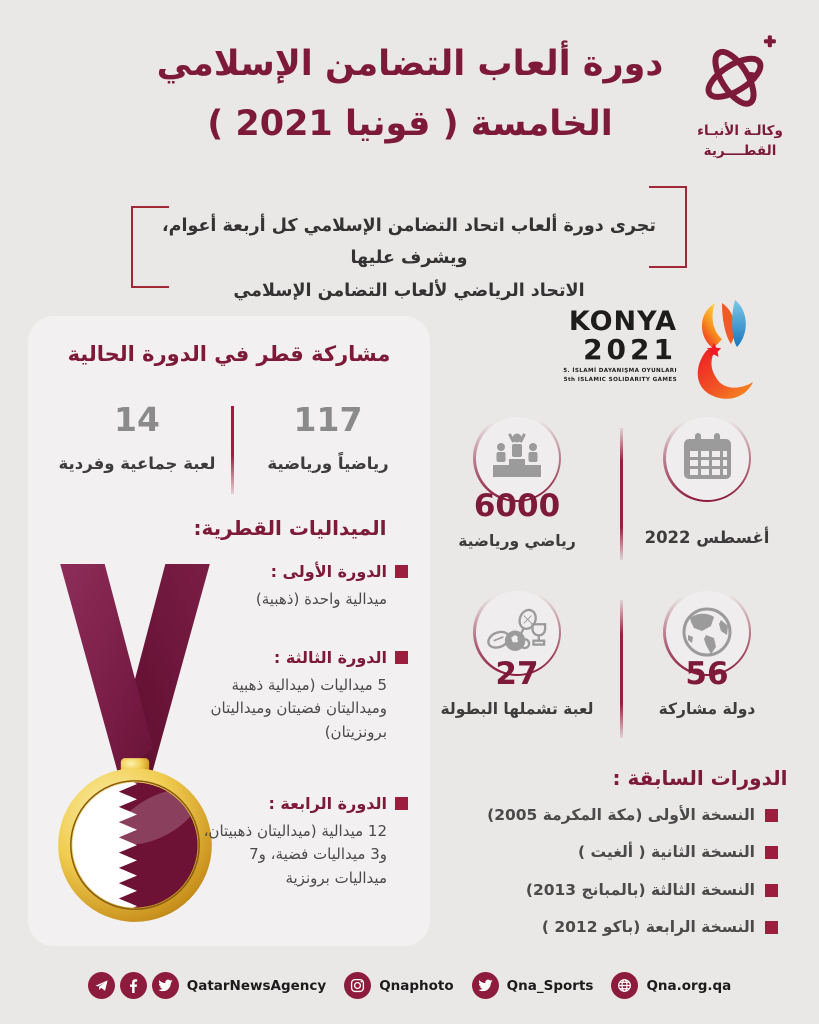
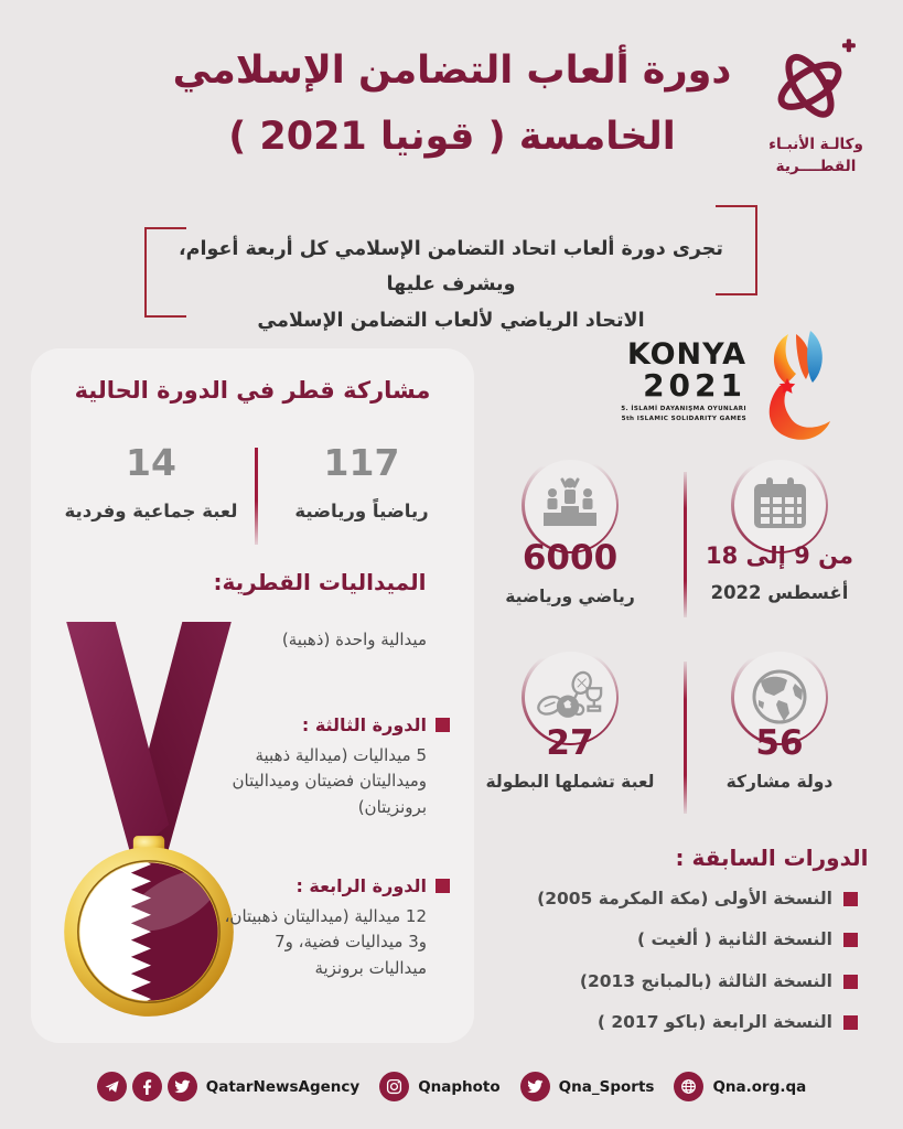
  دورة ألعاب التضامن الإسلامي
  الخامسة ( قونيا 2021 )
  وكالـة الأنبـاء
  القطــــرية
  تجرى دورة ألعاب اتحاد التضامن الإسلامي كل أربعة أعوام، ويشرف عليها
  الاتحاد الرياضي لألعاب التضامن الإسلامي
  مشاركة قطر في الدورة الحالية
  117
  رياضياً ورياضية
  14
  لعبة جماعية وفردية
  الميداليات القطرية:
- الدورة الأولى :
  ميدالية واحدة (ذهبية)
  الدورة الثالثة :
  5 ميداليات (ميدالية ذهبية وميداليتان فضيتان وميداليتان برونزيتان)
  الدورة الرابعة :
  12 ميدالية (ميداليتان ذهبيتان، و3 ميداليات فضية، و7 ميداليات برونزية
  KONYA
  2021
  6000
  رياضي ورياضية
+ من 9 إلى 18
  أغسطس 2022
  27
  لعبة تشملها البطولة
  56
  دولة مشاركة
  الدورات السابقة :
  النسخة الأولى (مكة المكرمة 2005)
  النسخة الثانية ( ألغيت )
  النسخة الثالثة (بالمبانج 2013)
- النسخة الرابعة (باكو 2012 )
+ النسخة الرابعة (باكو 2017 )
  QatarNewsAgency
  Qnaphoto
  Qna_Sports
  Qna.org.qa
